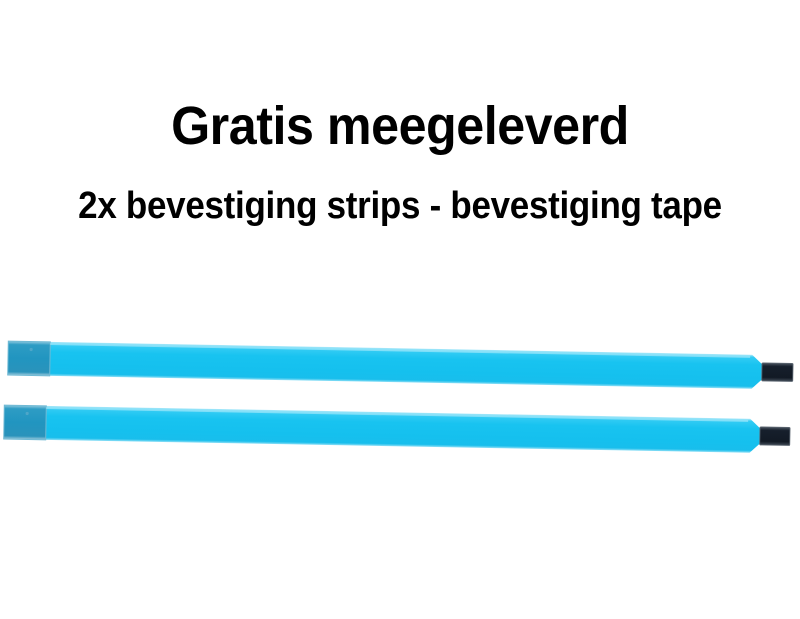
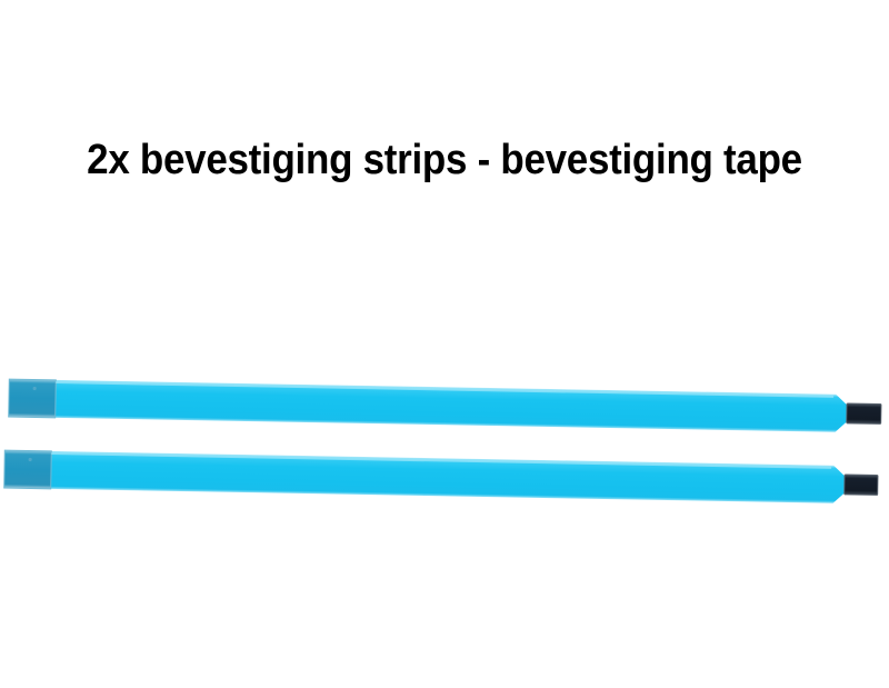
- Gratis meegeleverd
  2x bevestiging strips - bevestiging tape
